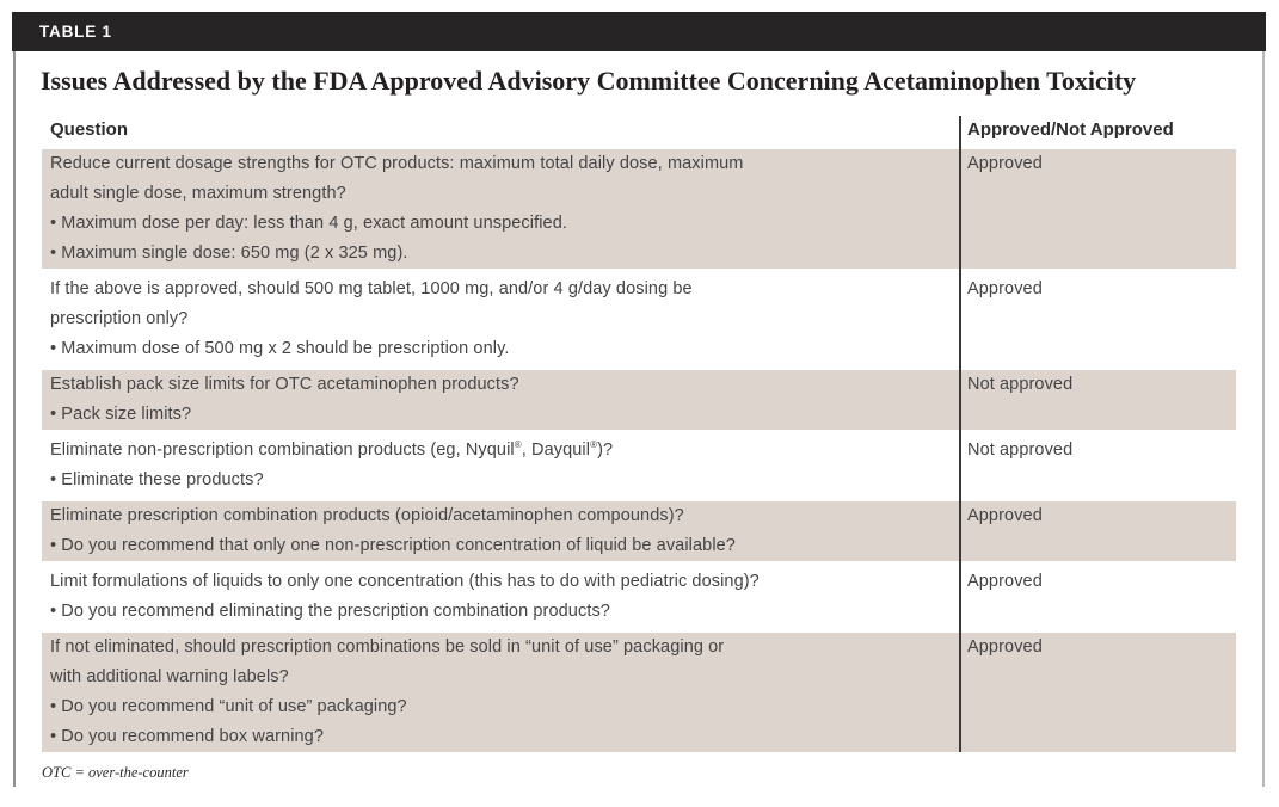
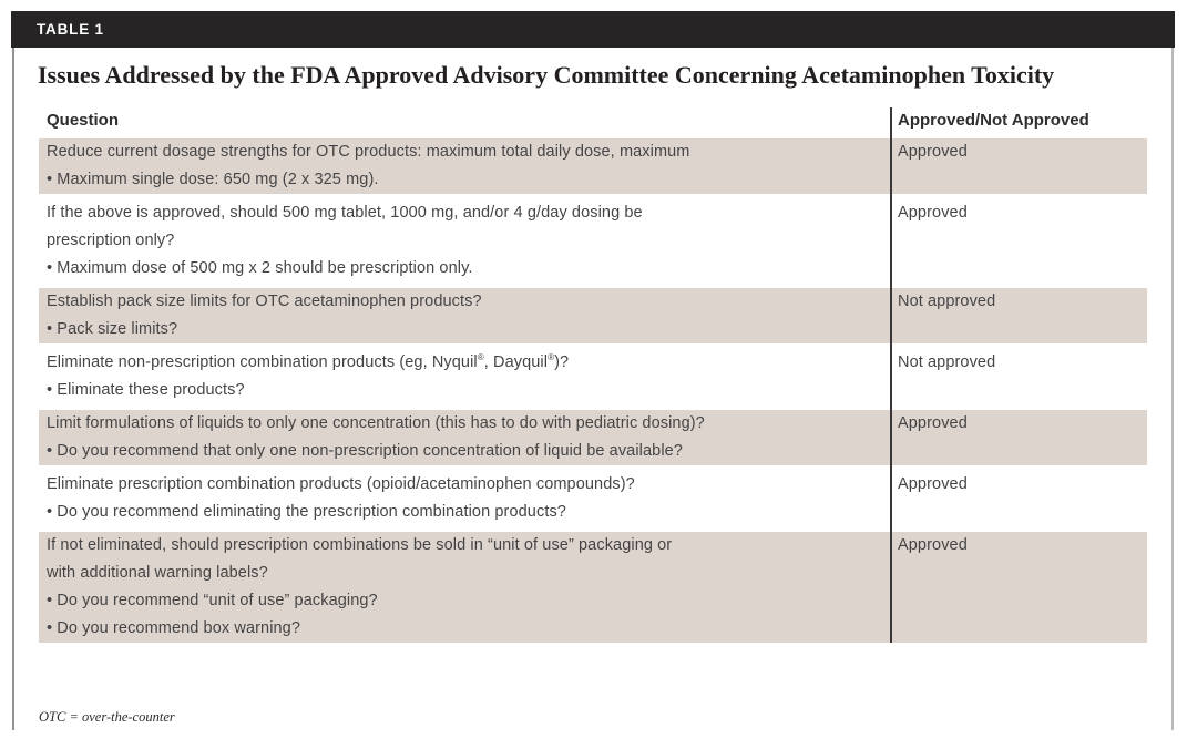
  TABLE 1
  Issues Addressed by the FDA Approved Advisory Committee Concerning Acetaminophen Toxicity
  Question
  Approved/Not Approved
  Reduce current dosage strengths for OTC products: maximum total daily dose, maximum
- adult single dose, maximum strength?
- • Maximum dose per day: less than 4 g, exact amount unspecified.
  • Maximum single dose: 650 mg (2 x 325 mg).
  Approved
  If the above is approved, should 500 mg tablet, 1000 mg, and/or 4 g/day dosing be
  prescription only?
  • Maximum dose of 500 mg x 2 should be prescription only.
  Approved
  Establish pack size limits for OTC acetaminophen products?
  • Pack size limits?
  Not approved
  Eliminate non-prescription combination products (eg, Nyquil®, Dayquil®)?
  • Eliminate these products?
  Not approved
- Eliminate prescription combination products (opioid/acetaminophen compounds)?
+ Limit formulations of liquids to only one concentration (this has to do with pediatric dosing)?
  • Do you recommend that only one non-prescription concentration of liquid be available?
  Approved
- Limit formulations of liquids to only one concentration (this has to do with pediatric dosing)?
+ Eliminate prescription combination products (opioid/acetaminophen compounds)?
  • Do you recommend eliminating the prescription combination products?
  Approved
  If not eliminated, should prescription combinations be sold in “unit of use” packaging or
  with additional warning labels?
  • Do you recommend “unit of use” packaging?
  • Do you recommend box warning?
  Approved
  OTC = over-the-counter
